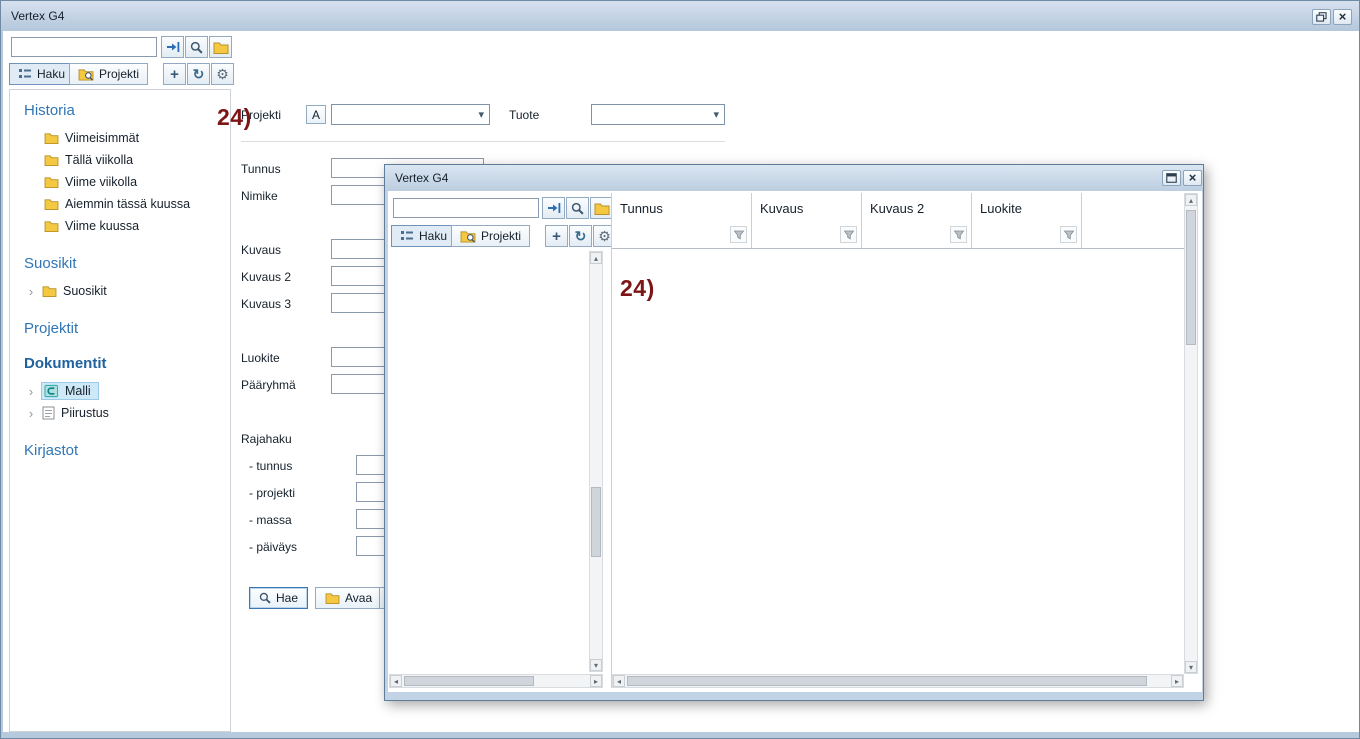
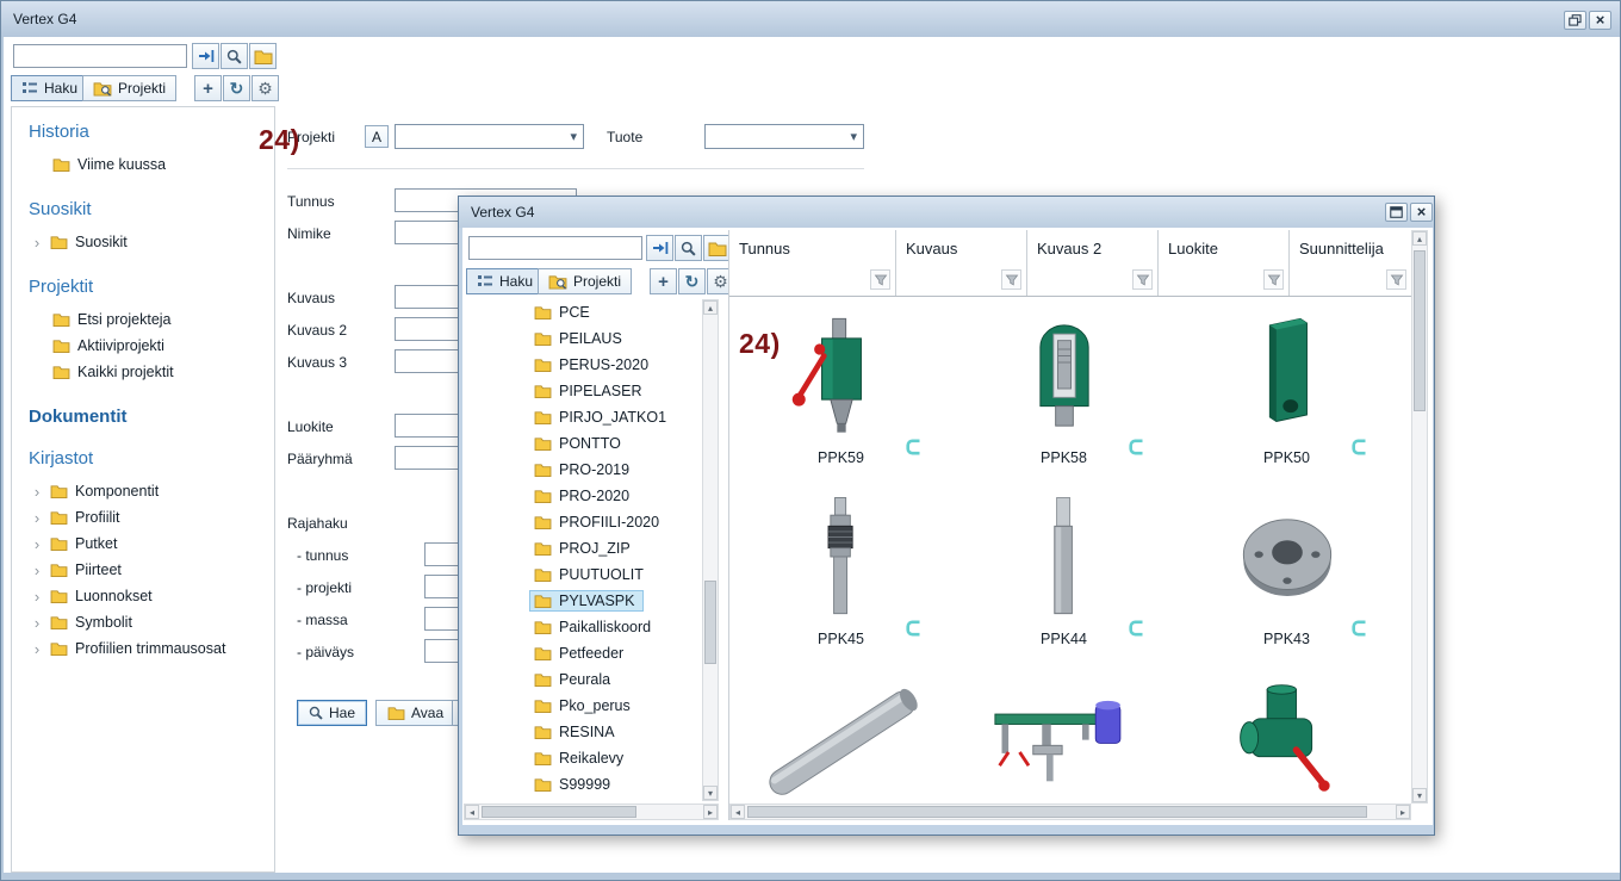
  Vertex G4
  Haku
  Projekti
  Historia
- Viimeisimmät
- Tällä viikolla
- Viime viikolla
- Aiemmin tässä kuussa
  Viime kuussa
  Suosikit
  Suosikit
  Projektit
+ Etsi projekteja
+ Aktiiviprojekti
+ Kaikki projektit
  Dokumentit
- Malli
- Piirustus
  Kirjastot
+ Komponentit
+ Profiilit
+ Putket
+ Piirteet
+ Luonnokset
+ Symbolit
+ Profiilien trimmausosat
  Projekti
  A
  Tuote
  Tunnus
  Nimike
  Kuvaus
  Kuvaus 2
  Kuvaus 3
  Luokite
  Pääryhmä
  Rajahaku
  - tunnus
  - projekti
  - massa
  - päiväys
  Hae
  Avaa
  24)
  Vertex G4
  Haku
  Projekti
+ PCE
+ PEILAUS
+ PERUS-2020
+ PIPELASER
+ PIRJO_JATKO1
+ PONTTO
+ PRO-2019
+ PRO-2020
+ PROFIILI-2020
+ PROJ_ZIP
+ PUUTUOLIT
+ PYLVASPK
+ Paikalliskoord
+ Petfeeder
+ Peurala
+ Pko_perus
+ RESINA
+ Reikalevy
+ S99999
  Tunnus
  Kuvaus
  Kuvaus 2
  Luokite
+ Suunnittelija
+ PPK59
+ PPK58
+ PPK50
+ PPK45
+ PPK44
+ PPK43
  24)
